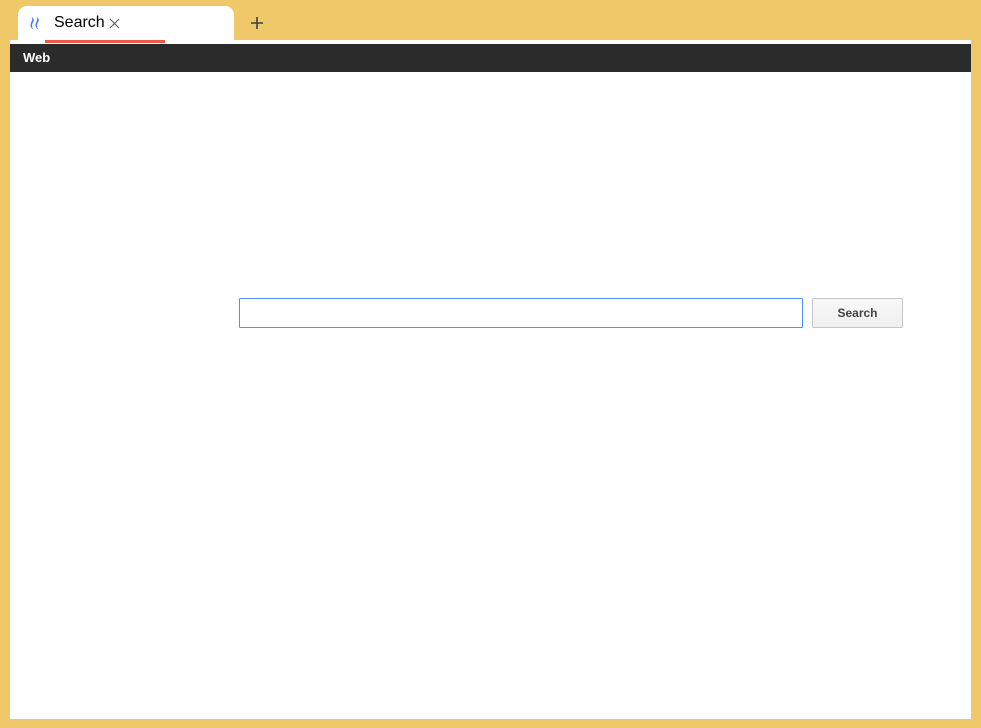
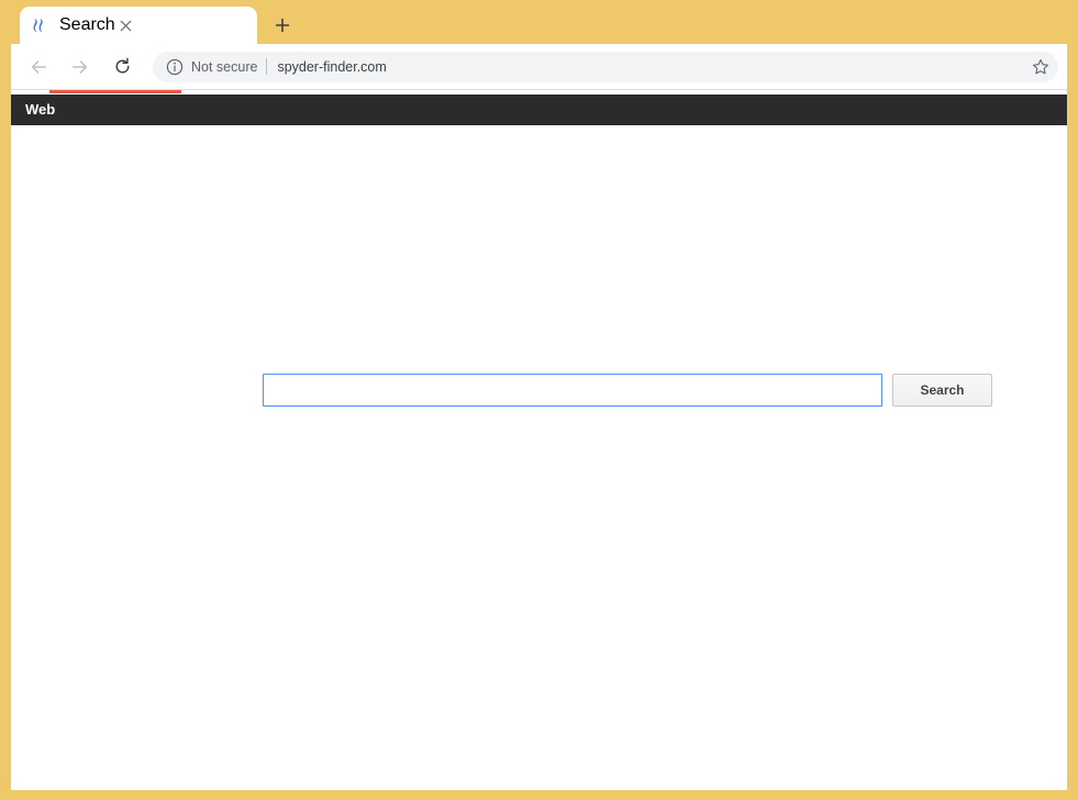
  Search
+ Not secure
+ spyder-finder.com
  Web
  Search
